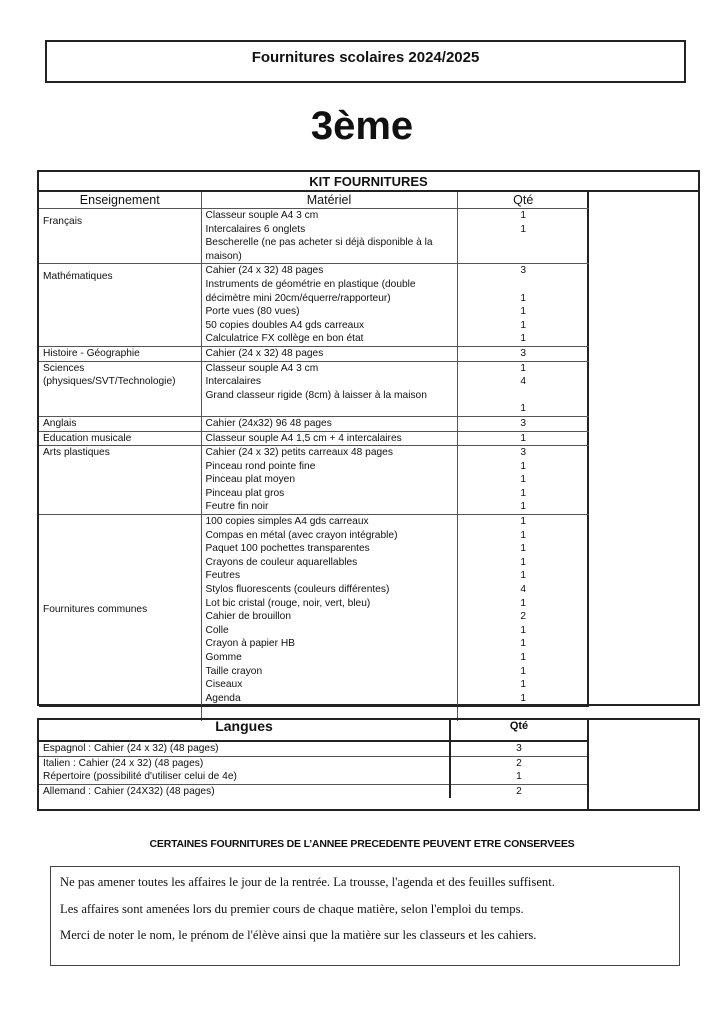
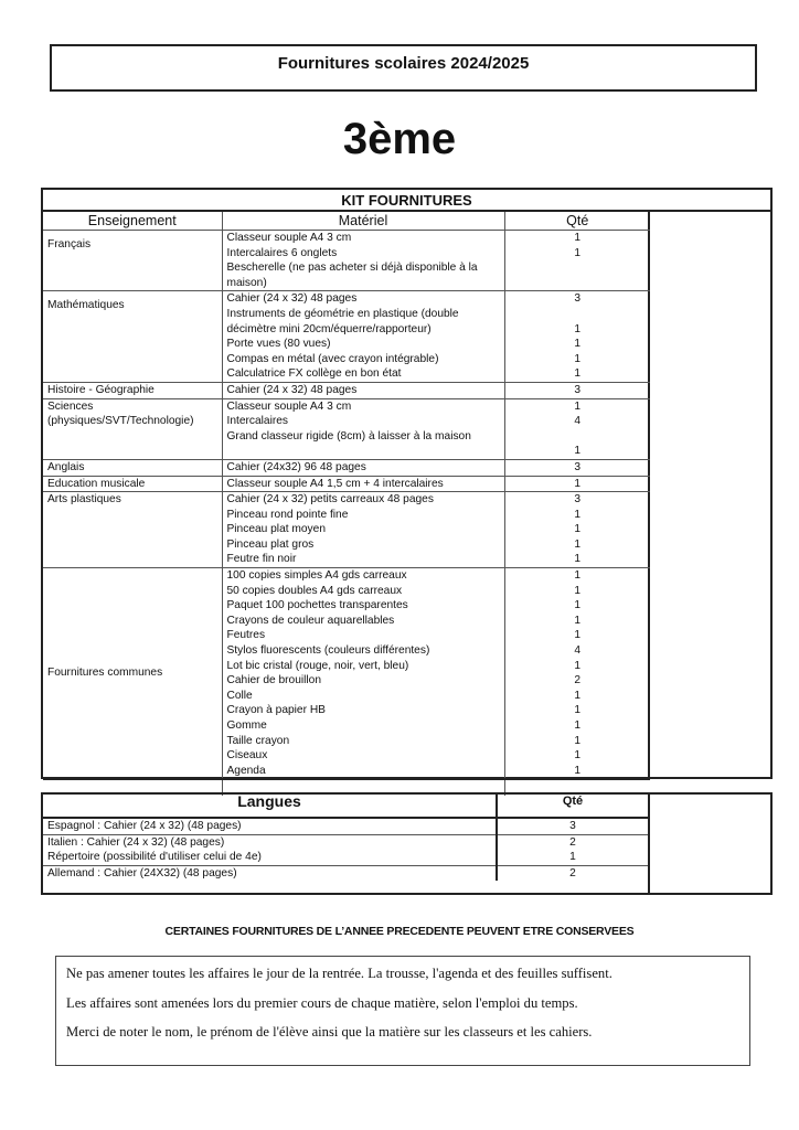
  Fournitures scolaires 2024/2025
  3ème
  KIT FOURNITURES
  Enseignement	Matériel	Qté
  Français	Classeur souple A4 3 cmIntercalaires 6 ongletsBescherelle (ne pas acheter si déjà disponible à la maison)	11
- Mathématiques	Cahier (24 x 32) 48 pagesInstruments de géométrie en plastique (double décimètre mini 20cm/équerre/rapporteur)Porte vues (80 vues)50 copies doubles A4 gds carreauxCalculatrice FX collège en bon état	3 1111
+ Mathématiques	Cahier (24 x 32) 48 pagesInstruments de géométrie en plastique (double décimètre mini 20cm/équerre/rapporteur)Porte vues (80 vues)Compas en métal (avec crayon intégrable)Calculatrice FX collège en bon état	3 1111
  Histoire - Géographie	Cahier (24 x 32) 48 pages	3
  Sciences (physiques/SVT/Technologie)	Classeur souple A4 3 cmIntercalairesGrand classeur rigide (8cm) à laisser à la maison	14 1
  Anglais	Cahier (24x32) 96 48 pages	3
  Education musicale	Classeur souple A4 1,5 cm + 4 intercalaires	1
  Arts plastiques	Cahier (24 x 32) petits carreaux 48 pagesPinceau rond pointe finePinceau plat moyenPinceau plat grosFeutre fin noir	31111
- Fournitures communes	100 copies simples A4 gds carreauxCompas en métal (avec crayon intégrable)Paquet 100 pochettes transparentesCrayons de couleur aquarellablesFeutresStylos fluorescents (couleurs différentes)Lot bic cristal (rouge, noir, vert, bleu)Cahier de brouillonColleCrayon à papier HBGommeTaille crayonCiseauxAgenda	11111412111111
+ Fournitures communes	100 copies simples A4 gds carreaux50 copies doubles A4 gds carreauxPaquet 100 pochettes transparentesCrayons de couleur aquarellablesFeutresStylos fluorescents (couleurs différentes)Lot bic cristal (rouge, noir, vert, bleu)Cahier de brouillonColleCrayon à papier HBGommeTaille crayonCiseauxAgenda	11111412111111
  Langues	Qté
  Espagnol : Cahier (24 x 32) (48 pages)	3
  Italien : Cahier (24 x 32) (48 pages)Répertoire (possibilité d'utiliser celui de 4e)	21
  Allemand : Cahier (24X32) (48 pages)	2
  CERTAINES FOURNITURES DE L’ANNEE PRECEDENTE PEUVENT ETRE CONSERVEES
  Ne pas amener toutes les affaires le jour de la rentrée. La trousse, l'agenda et des feuilles suffisent.
  Les affaires sont amenées lors du premier cours de chaque matière, selon l'emploi du temps.
  Merci de noter le nom, le prénom de l'élève ainsi que la matière sur les classeurs et les cahiers.
